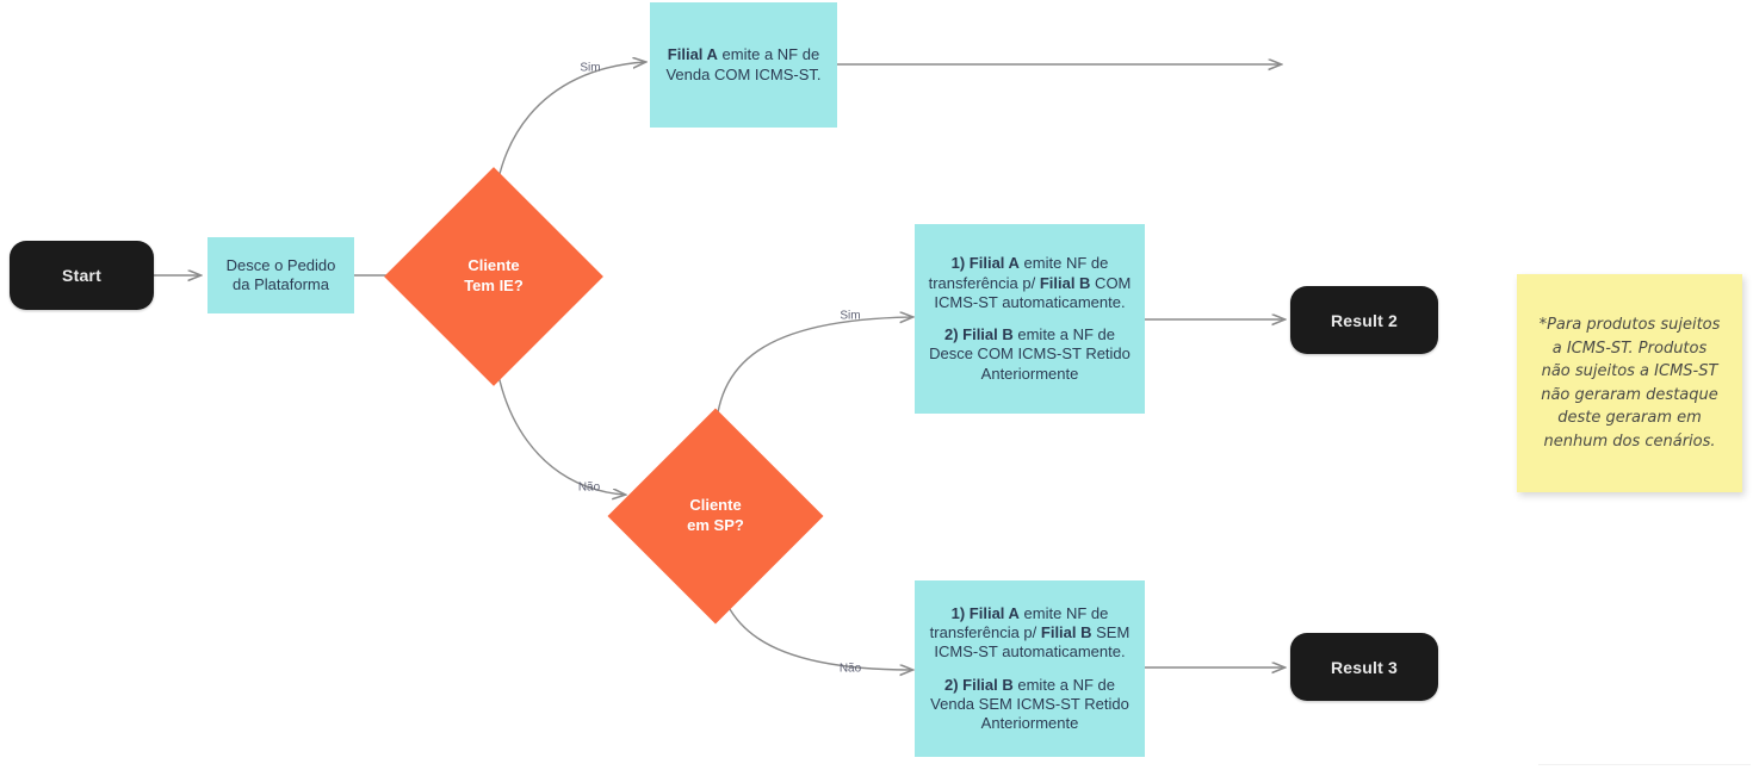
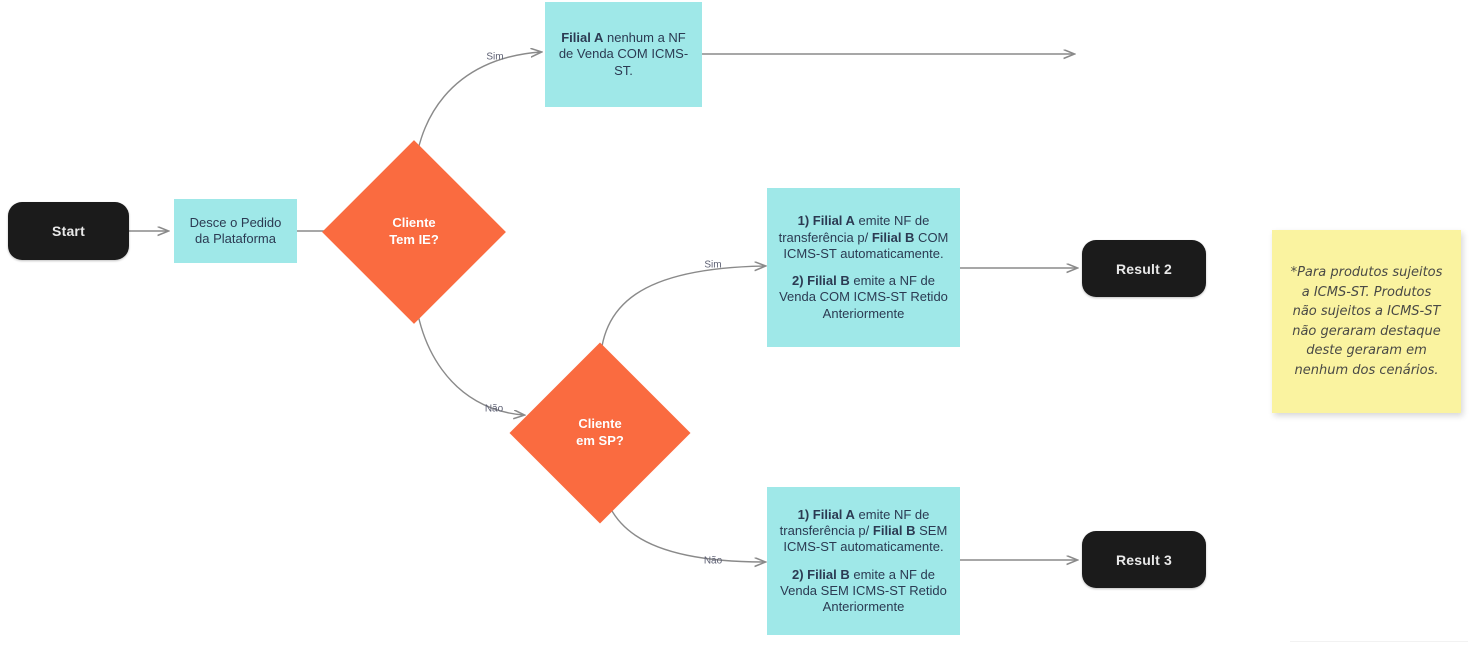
  Sim
  Não
  Sim
  Não
  Start
  Desce o Pedido
  da Plataforma
  Cliente
  Tem IE?
  Cliente
  em SP?
- Filial A emite a NF de Venda COM ICMS-ST.
+ Filial A nenhum a NF de Venda COM ICMS-ST.
  1) Filial A emite NF de transferência p/ Filial B COM ICMS-ST automaticamente.
- 2) Filial B emite a NF de Desce COM ICMS-ST Retido Anteriormente
+ 2) Filial B emite a NF de Venda COM ICMS-ST Retido Anteriormente
  1) Filial A emite NF de transferência p/ Filial B SEM ICMS-ST automaticamente.
  2) Filial B emite a NF de Venda SEM ICMS-ST Retido Anteriormente
  Result 2
  Result 3
  *Para produtos sujeitos a ICMS-ST. Produtos não sujeitos a ICMS-ST não geraram destaque deste geraram em nenhum dos cenários.
